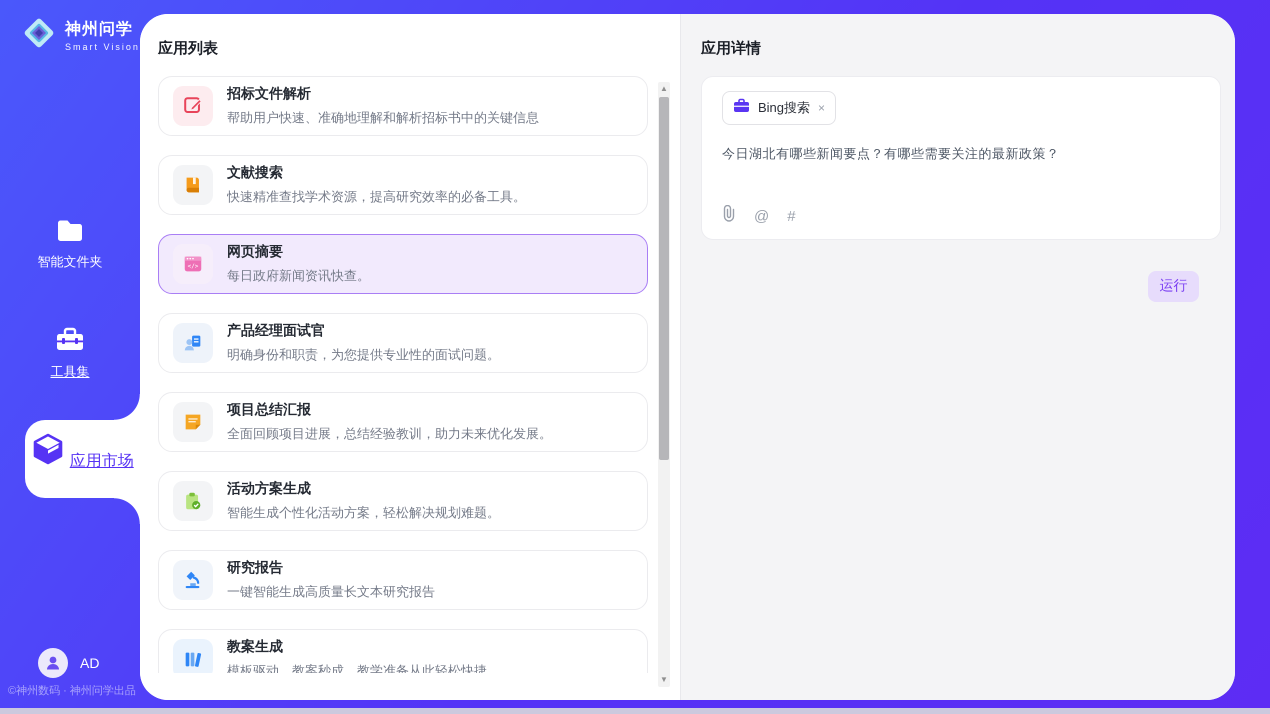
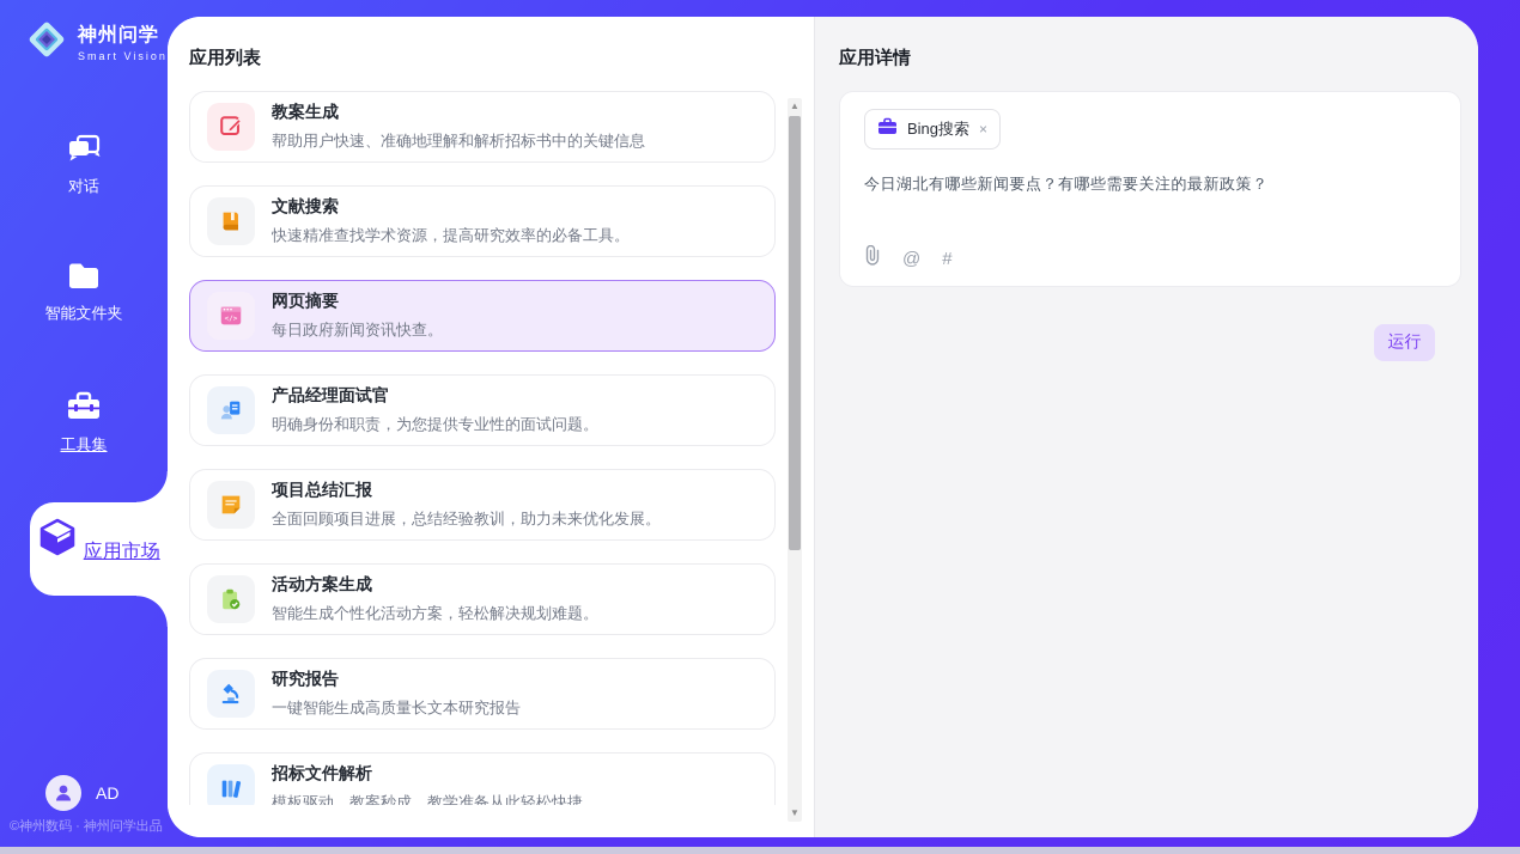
  神州问学
  Smart Vision
+ 对话
  智能文件夹
  工具集
  应用市场
  AD
  ©神州数码 · 神州问学出品
  应用列表
- 招标文件解析
+ 教案生成
  帮助用户快速、准确地理解和解析招标书中的关键信息
  文献搜索
  快速精准查找学术资源，提高研究效率的必备工具。
  网页摘要
  每日政府新闻资讯快查。
  产品经理面试官
  明确身份和职责，为您提供专业性的面试问题。
  项目总结汇报
  全面回顾项目进展，总结经验教训，助力未来优化发展。
  活动方案生成
  智能生成个性化活动方案，轻松解决规划难题。
  研究报告
  一键智能生成高质量长文本研究报告
- 教案生成
+ 招标文件解析
  模板驱动，教案秒成，教学准备从此轻松快捷
  ▲
  ▼
  应用详情
  Bing搜索
  ×
  今日湖北有哪些新闻要点？有哪些需要关注的最新政策？
  @
  #
  运行
